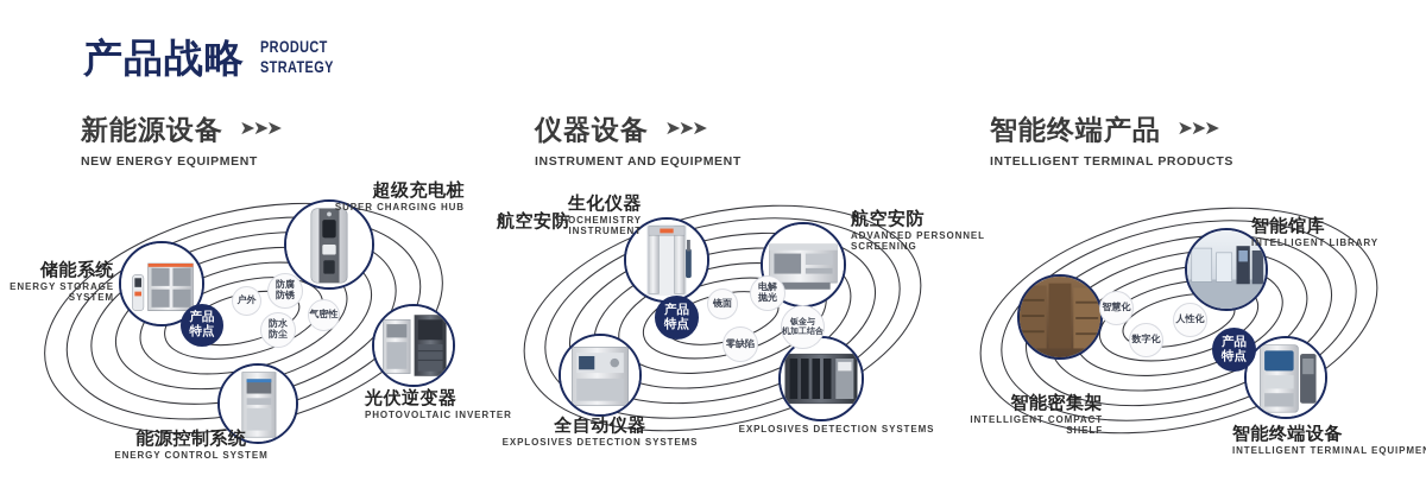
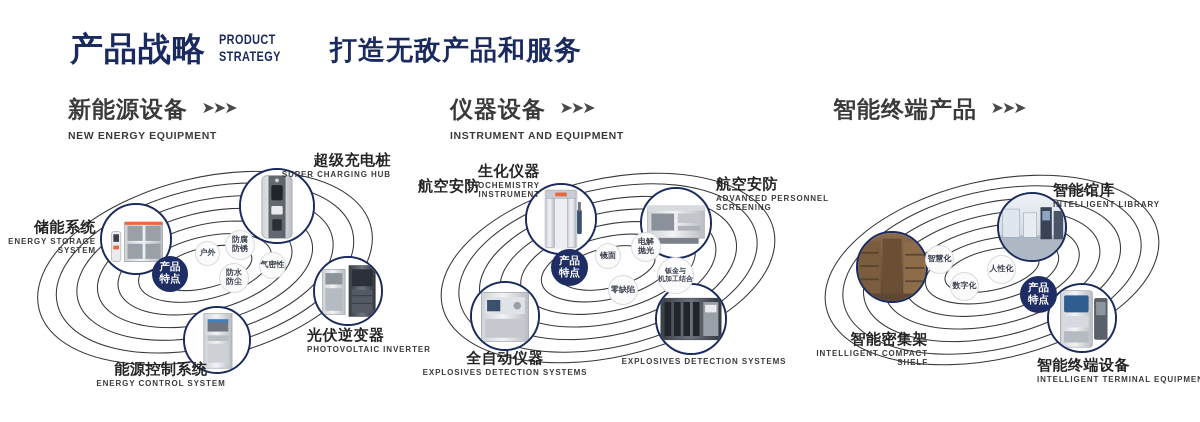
  产品战略
  PRODUCT
  STRATEGY
+ 打造无敌产品和服务
  新能源设备 ➤➤➤
  NEW ENERGY EQUIPMENT
  仪器设备 ➤➤➤
  INSTRUMENT AND EQUIPMENT
  智能终端产品 ➤➤➤
- INTELLIGENT TERMINAL PRODUCTS
  产品
  特点
  户外
  防腐
  防锈
  气密性
  防水
  防尘
  产品
  特点
  镜面
  电解
  抛光
  钣金与
  机加工结合
  零缺陷
  智慧化
  人性化
  数字化
  产品
  特点
  储能系统
  ENERGY STORAGE
  SYSTEM
  超级充电桩
  SUPER CHARGING HUB
  光伏逆变器
  PHOTOVOLTAIC INVERTER
  能源控制系统
  ENERGY CONTROL SYSTEM
  航空安防
  生化仪器
  BIOCHEMISTRY
  INSTRUMENT
  航空安防
  ADVANCED PERSONNEL
  SCREENING
  全自动仪器
  EXPLOSIVES DETECTION SYSTEMS
  EXPLOSIVES DETECTION SYSTEMS
  智能馆库
  INTELLIGENT LIBRARY
  智能密集架
  INTELLIGENT COMPACT
  SHELF
  智能终端设备
  INTELLIGENT TERMINAL EQUIPME
